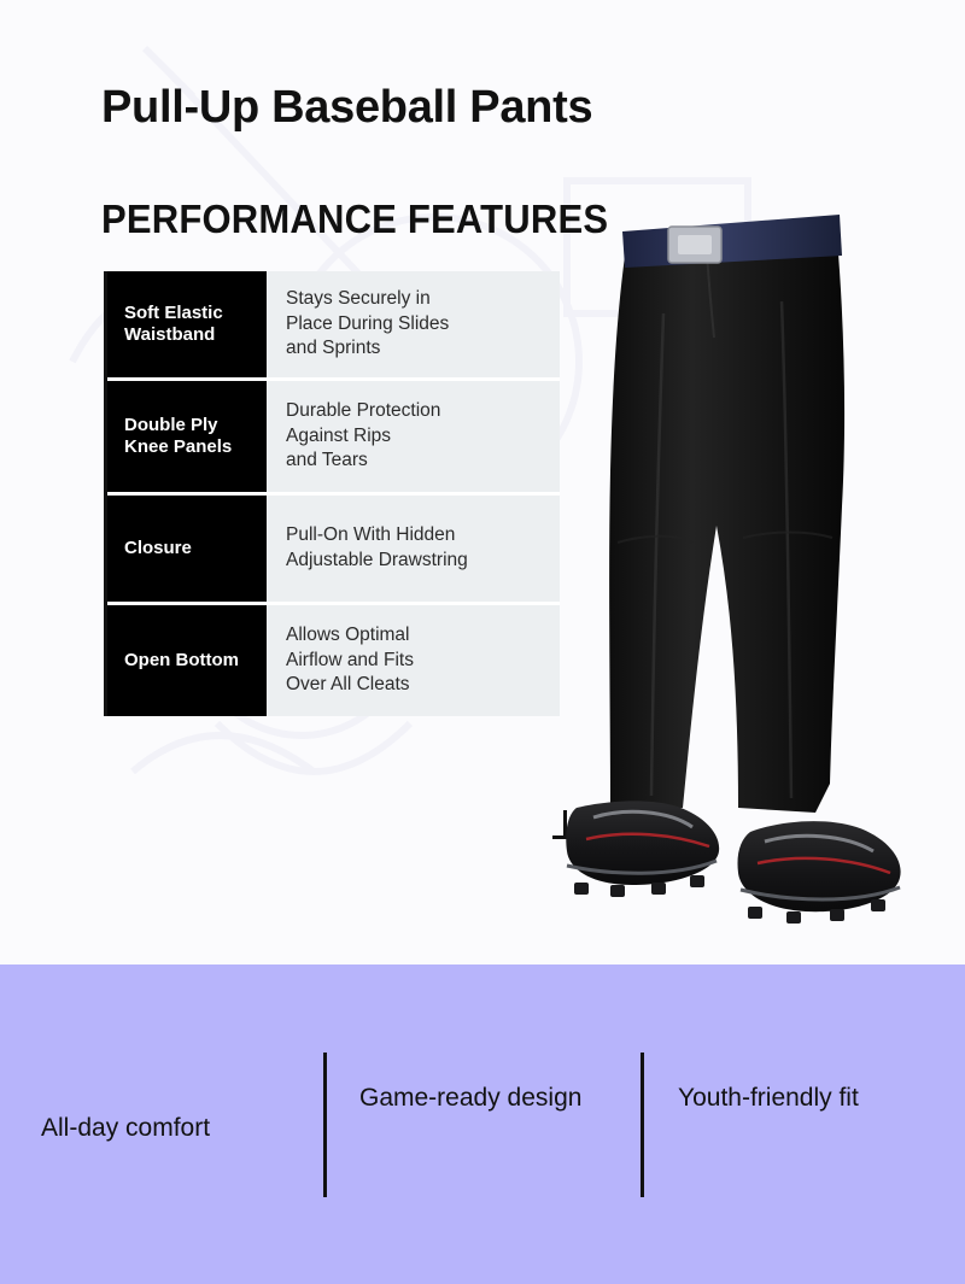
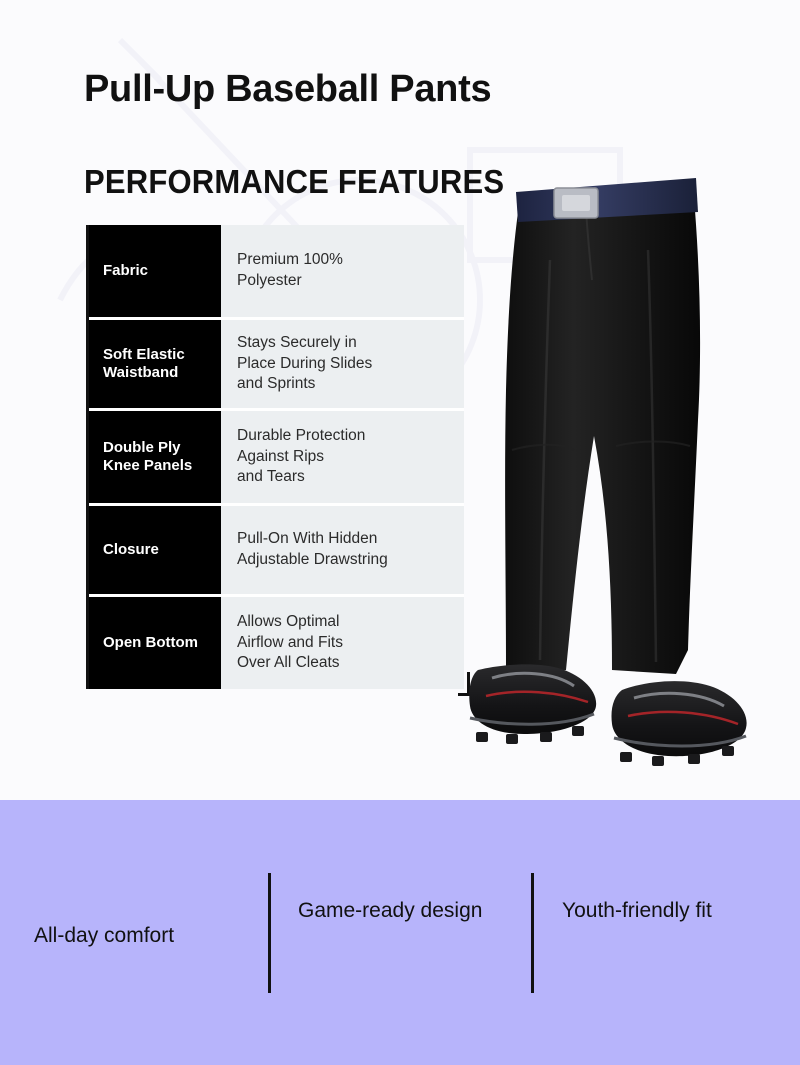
  Pull-Up Baseball Pants
  PERFORMANCE FEATURES
+ Fabric
+ Premium 100%
+ Polyester
  Soft Elastic Waistband
  Stays Securely in
  Place During Slides
  and Sprints
  Double Ply Knee Panels
  Durable Protection
  Against Rips
  and Tears
  Closure
  Pull-On With Hidden
  Adjustable Drawstring
  Open Bottom
  Allows Optimal
  Airflow and Fits
  Over All Cleats
  All-day comfort
  Game-ready design
  Youth-friendly fit
